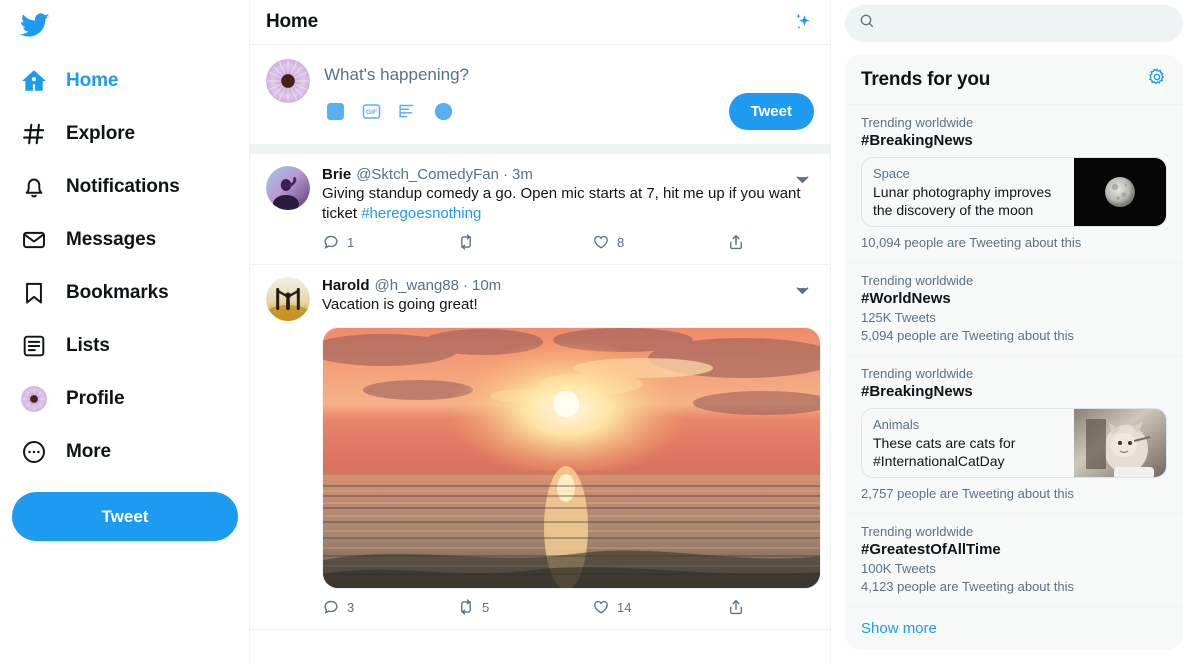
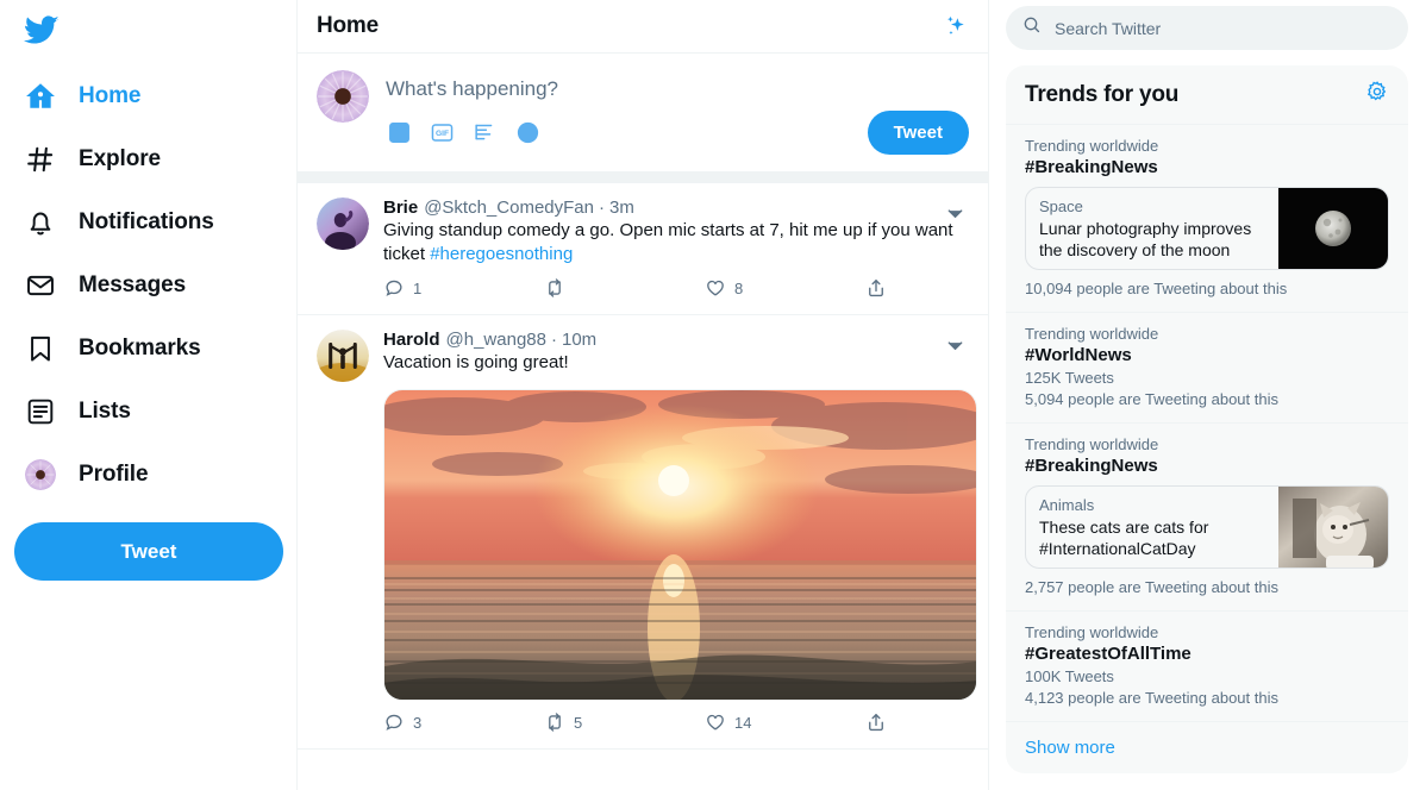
  Home
  Explore
  Notifications
  Messages
  Bookmarks
  Lists
  Profile
- More
  Tweet
  Home
  What's happening?
  Tweet
  Brie
  @Sktch_ComedyFan
  ·
  3m
  Giving standup comedy a go. Open mic starts at 7, hit me up if you want ticket #heregoesnothing
  1
  8
  Harold
  @h_wang88
  ·
  10m
  Vacation is going great!
  3
  5
  14
+ Search Twitter
  Trends for you
  Trending worldwide
  #BreakingNews
  Space
  Lunar photography improves the discovery of the moon
  10,094 people are Tweeting about this
  Trending worldwide
  #WorldNews
  125K Tweets
  5,094 people are Tweeting about this
  Trending worldwide
  #BreakingNews
  Animals
  These cats are cats for #InternationalCatDay
  2,757 people are Tweeting about this
  Trending worldwide
  #GreatestOfAllTime
  100K Tweets
  4,123 people are Tweeting about this
  Show more
